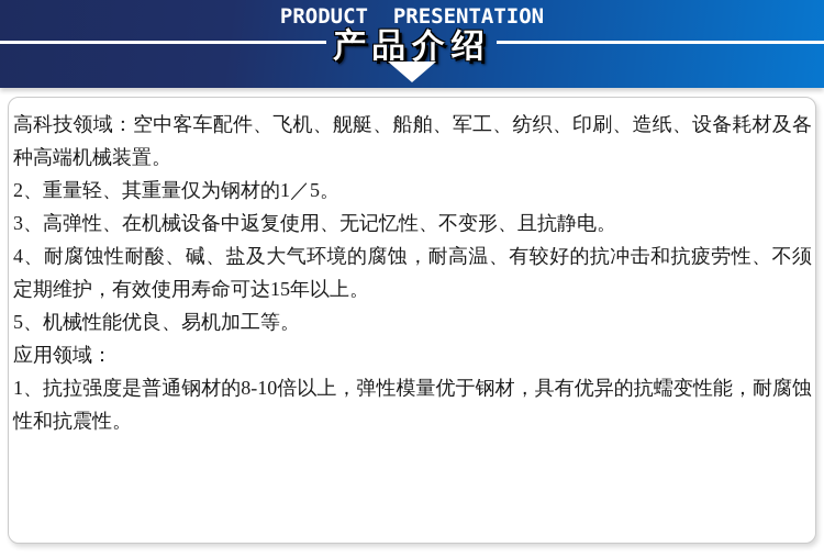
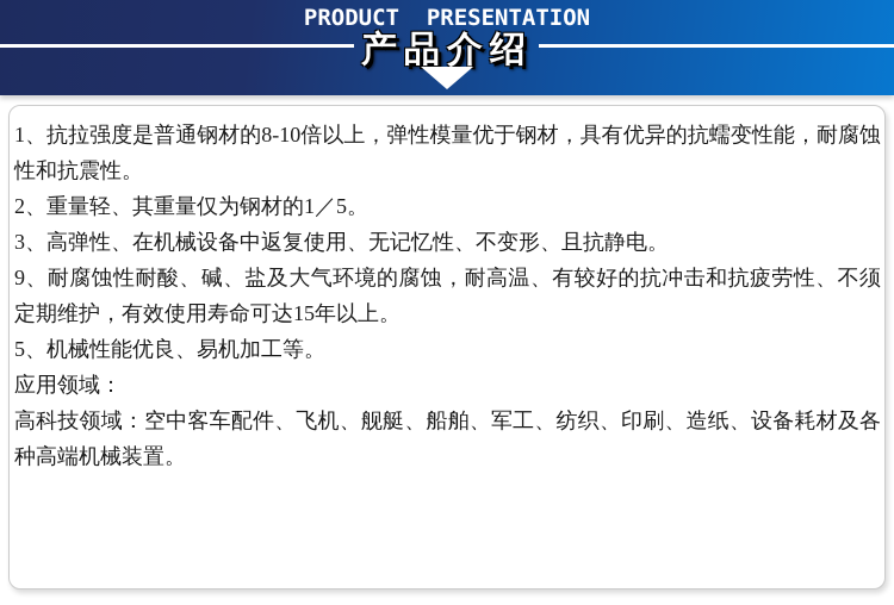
  PRODUCT PRESENTATION
  产品介绍
- 高科技领域：空中客车配件、飞机、舰艇、船舶、军工、纺织、印刷、造纸、设备耗材及各种高端机械装置。
+ 1、抗拉强度是普通钢材的8-10倍以上，弹性模量优于钢材，具有优异的抗蠕变性能，耐腐蚀性和抗震性。
  2、重量轻、其重量仅为钢材的1／5。
  3、高弹性、在机械设备中返复使用、无记忆性、不变形、且抗静电。
- 4、耐腐蚀性耐酸、碱、盐及大气环境的腐蚀，耐高温、有较好的抗冲击和抗疲劳性、不须定期维护，有效使用寿命可达15年以上。
+ 9、耐腐蚀性耐酸、碱、盐及大气环境的腐蚀，耐高温、有较好的抗冲击和抗疲劳性、不须定期维护，有效使用寿命可达15年以上。
  5、机械性能优良、易机加工等。
  应用领域：
- 1、抗拉强度是普通钢材的8-10倍以上，弹性模量优于钢材，具有优异的抗蠕变性能，耐腐蚀性和抗震性。
+ 高科技领域：空中客车配件、飞机、舰艇、船舶、军工、纺织、印刷、造纸、设备耗材及各种高端机械装置。
